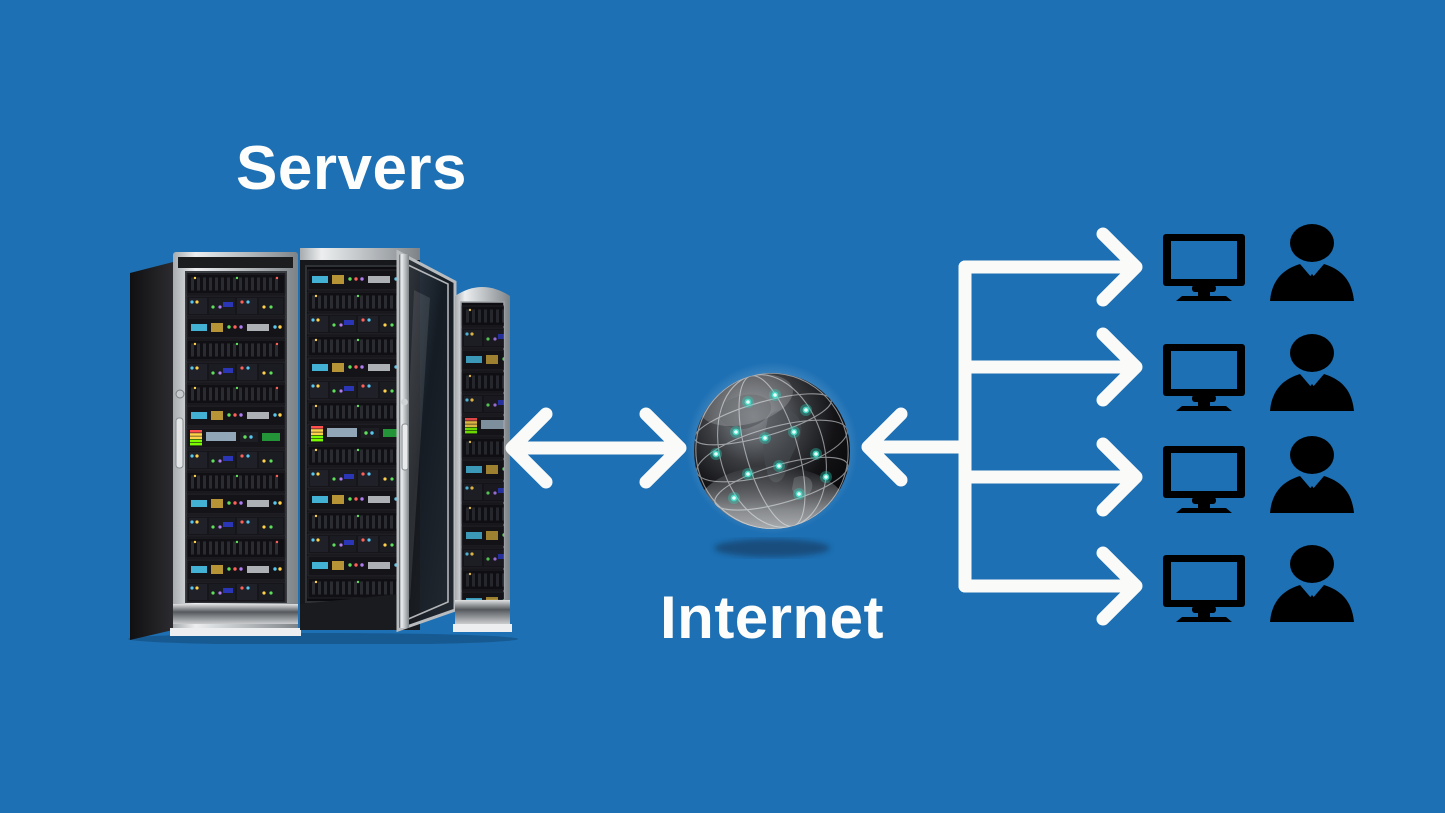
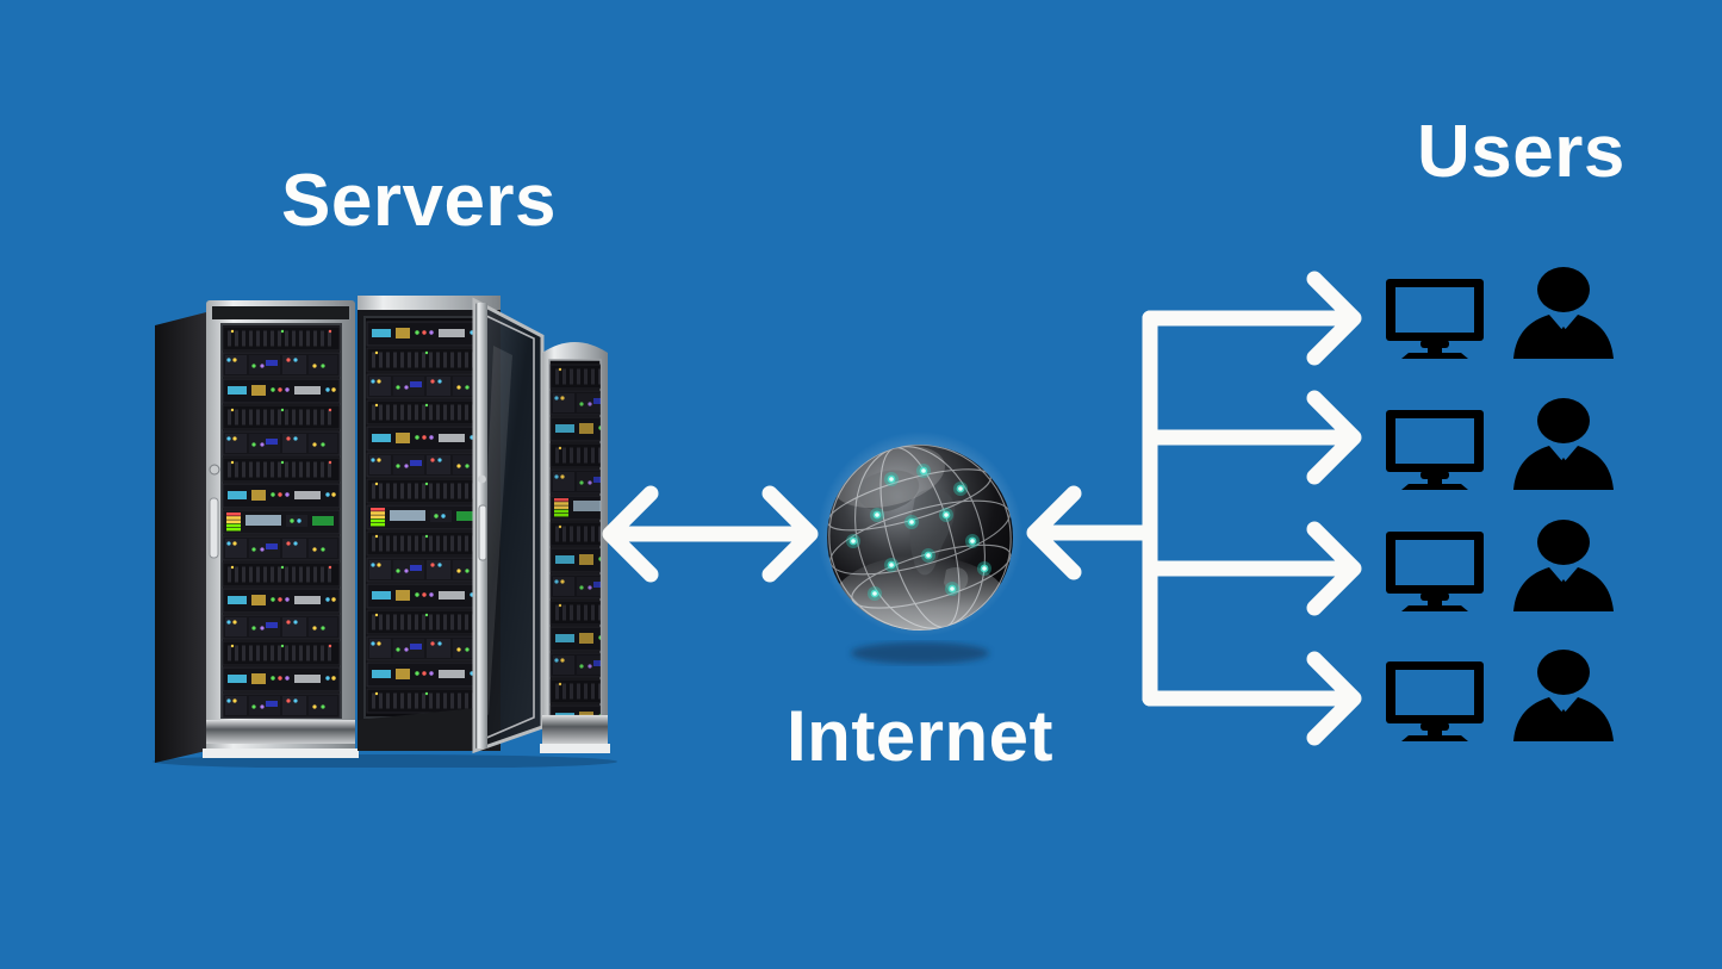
  Servers
+ Users
  Internet
